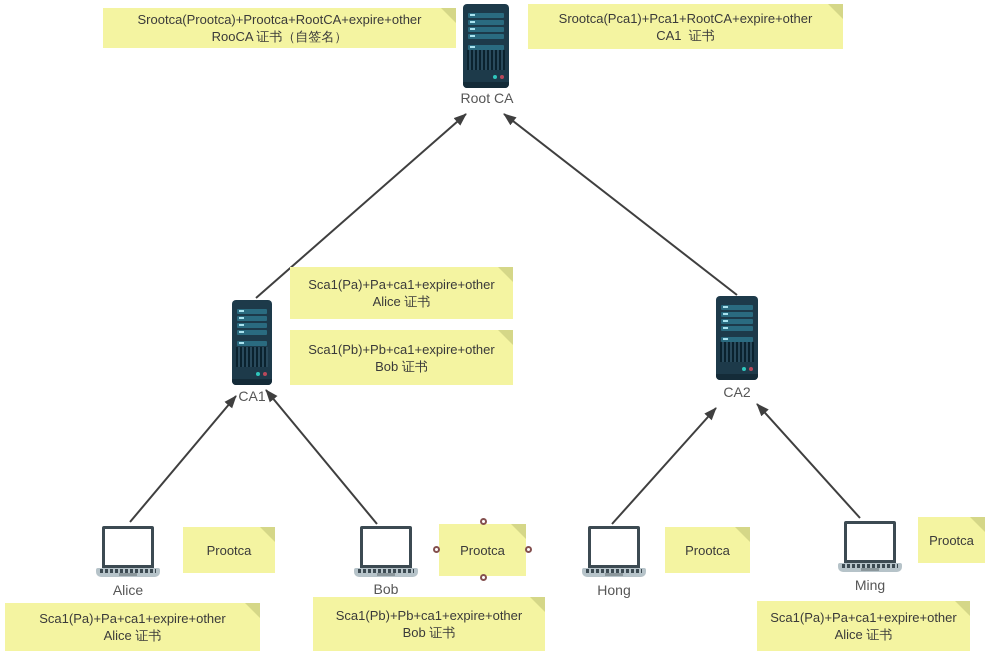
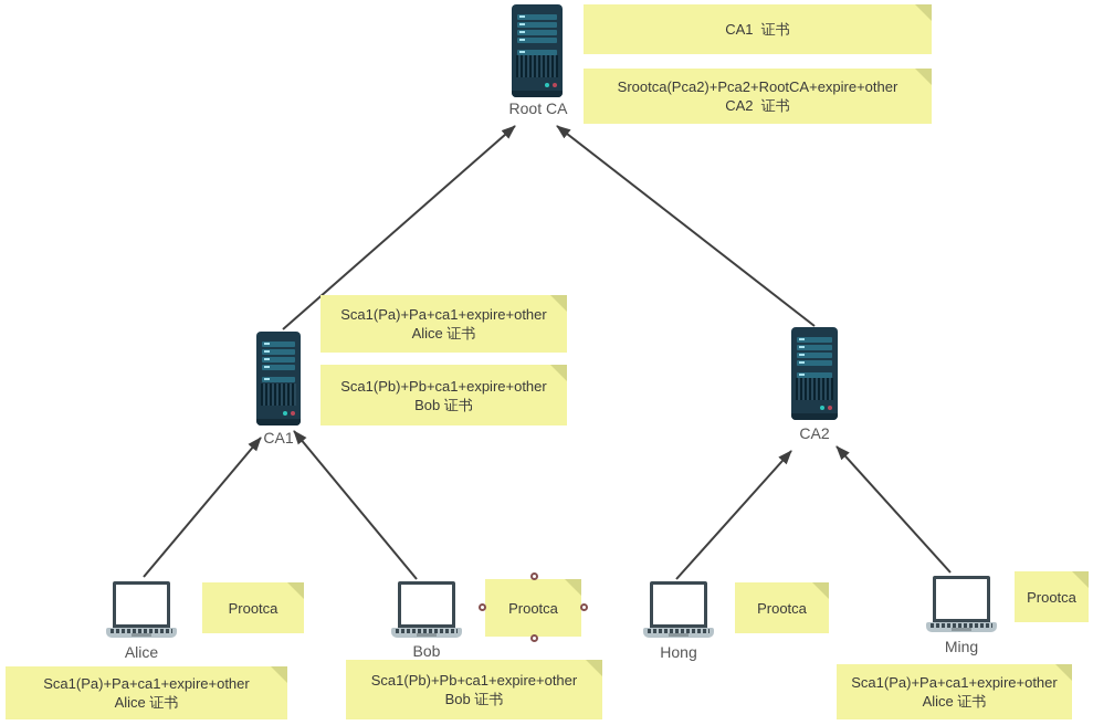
  Root CA
  CA1
  CA2
  Alice
  Bob
  Hong
  Ming
- Srootca(Prootca)+Prootca+RootCA+expire+other
- RooCA 证书（自签名）
- Srootca(Pca1)+Pca1+RootCA+expire+other
  CA1 证书
+ Srootca(Pca2)+Pca2+RootCA+expire+other
+ CA2 证书
  Sca1(Pa)+Pa+ca1+expire+other
  Alice 证书
  Sca1(Pb)+Pb+ca1+expire+other
  Bob 证书
  Prootca
  Prootca
  Prootca
  Prootca
  Sca1(Pa)+Pa+ca1+expire+other
  Alice 证书
  Sca1(Pb)+Pb+ca1+expire+other
  Bob 证书
  Sca1(Pa)+Pa+ca1+expire+other
  Alice 证书
